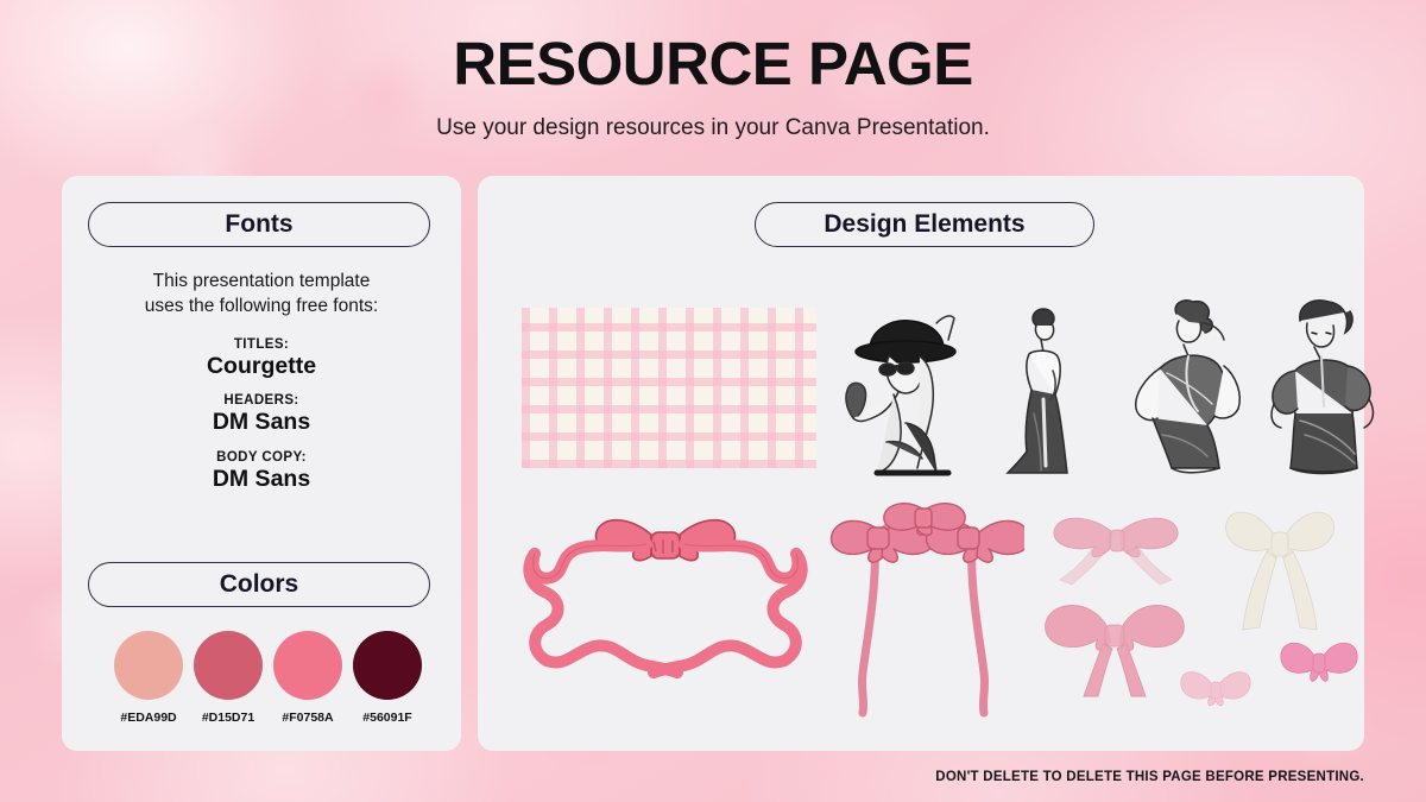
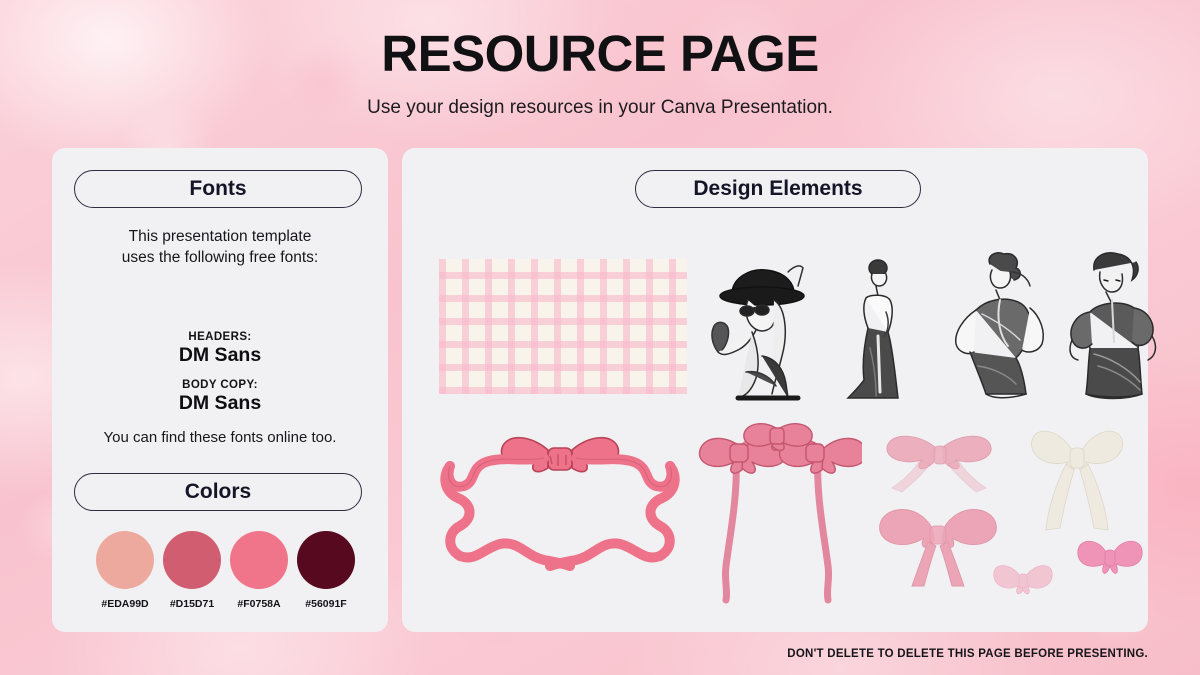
  RESOURCE PAGE
  Use your design resources in your Canva Presentation.
  Fonts
  This presentation template
  uses the following free fonts:
- TITLES:
- Courgette
  HEADERS:
  DM Sans
  BODY COPY:
  DM Sans
+ You can find these fonts online too.
  Colors
  #EDA99D
  #D15D71
  #F0758A
  #56091F
  Design Elements
  DON'T DELETE TO DELETE THIS PAGE BEFORE PRESENTING.
